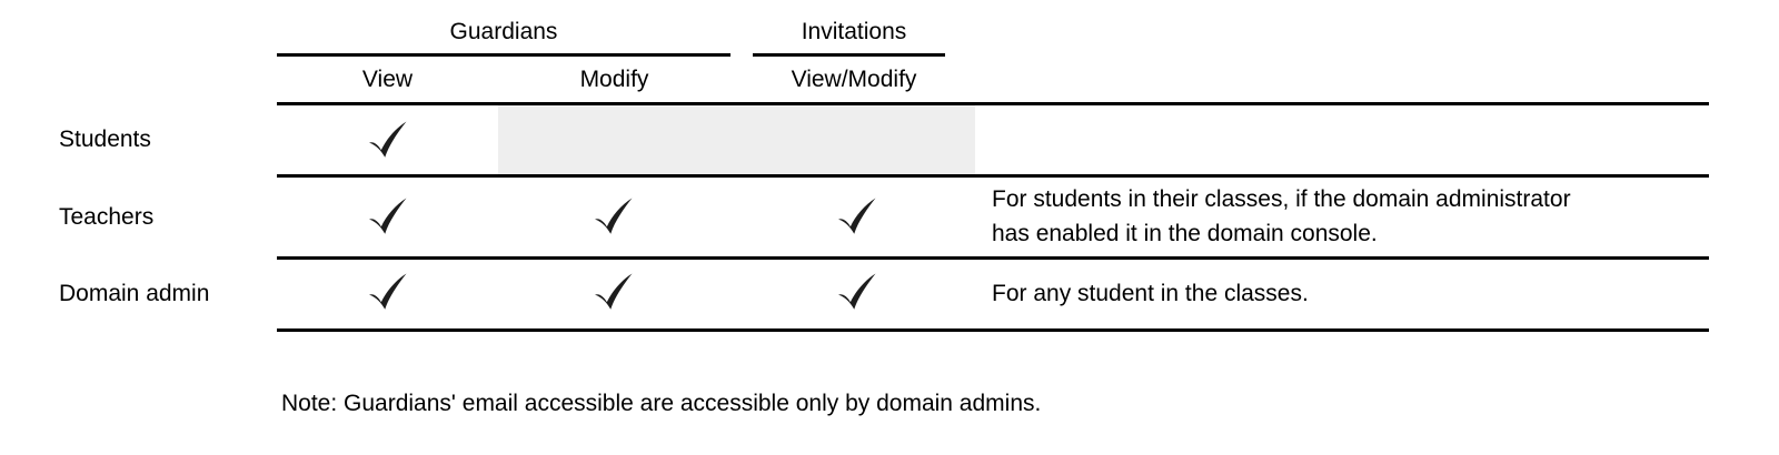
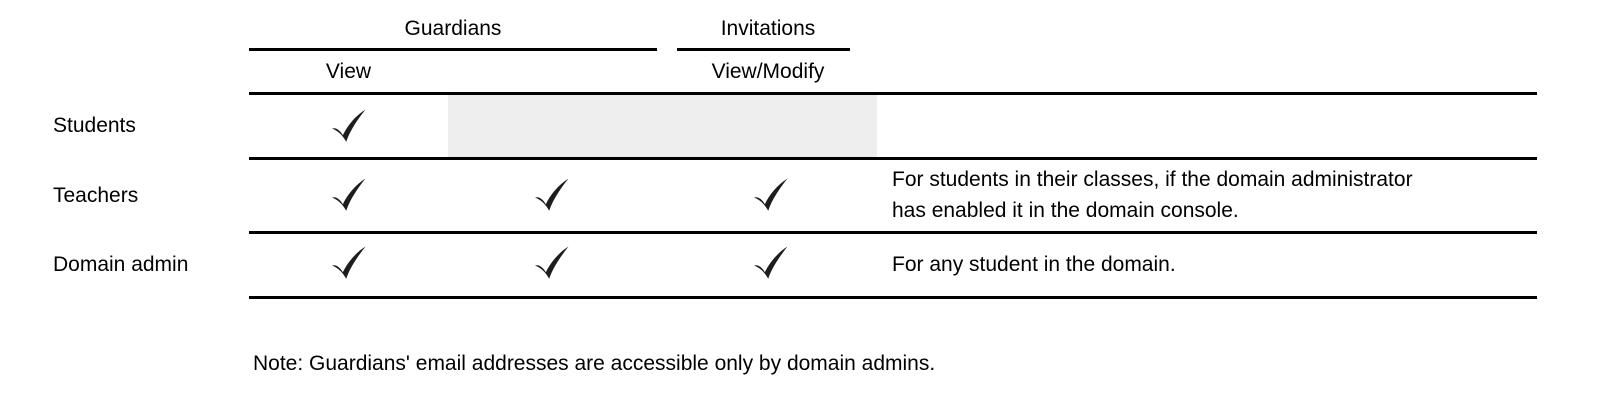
  Guardians
  Invitations
  View
- Modify
  View/Modify
  Students
  Teachers
  For students in their classes, if the domain administrator
  has enabled it in the domain console.
  Domain admin
- For any student in the classes.
+ For any student in the domain.
- Note: Guardians' email accessible are accessible only by domain admins.
+ Note: Guardians' email addresses are accessible only by domain admins.
